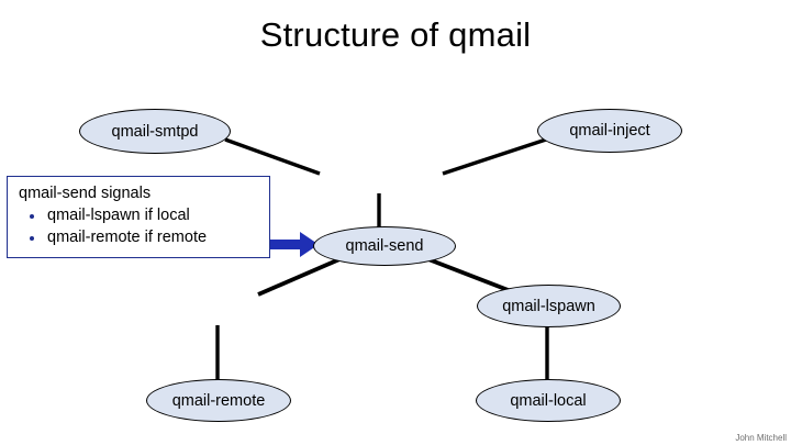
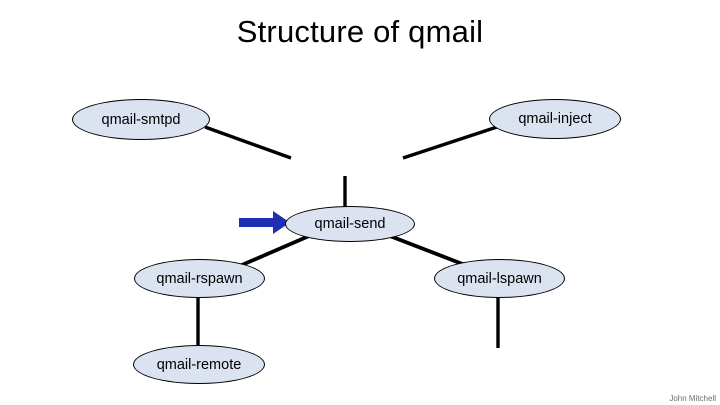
  Structure of qmail
  qmail-smtpd
  qmail-inject
  qmail-send
+ qmail-rspawn
  qmail-lspawn
  qmail-remote
- qmail-local
- qmail-send signals
- qmail-lspawn if local
- qmail-remote if remote
  John Mitchell
